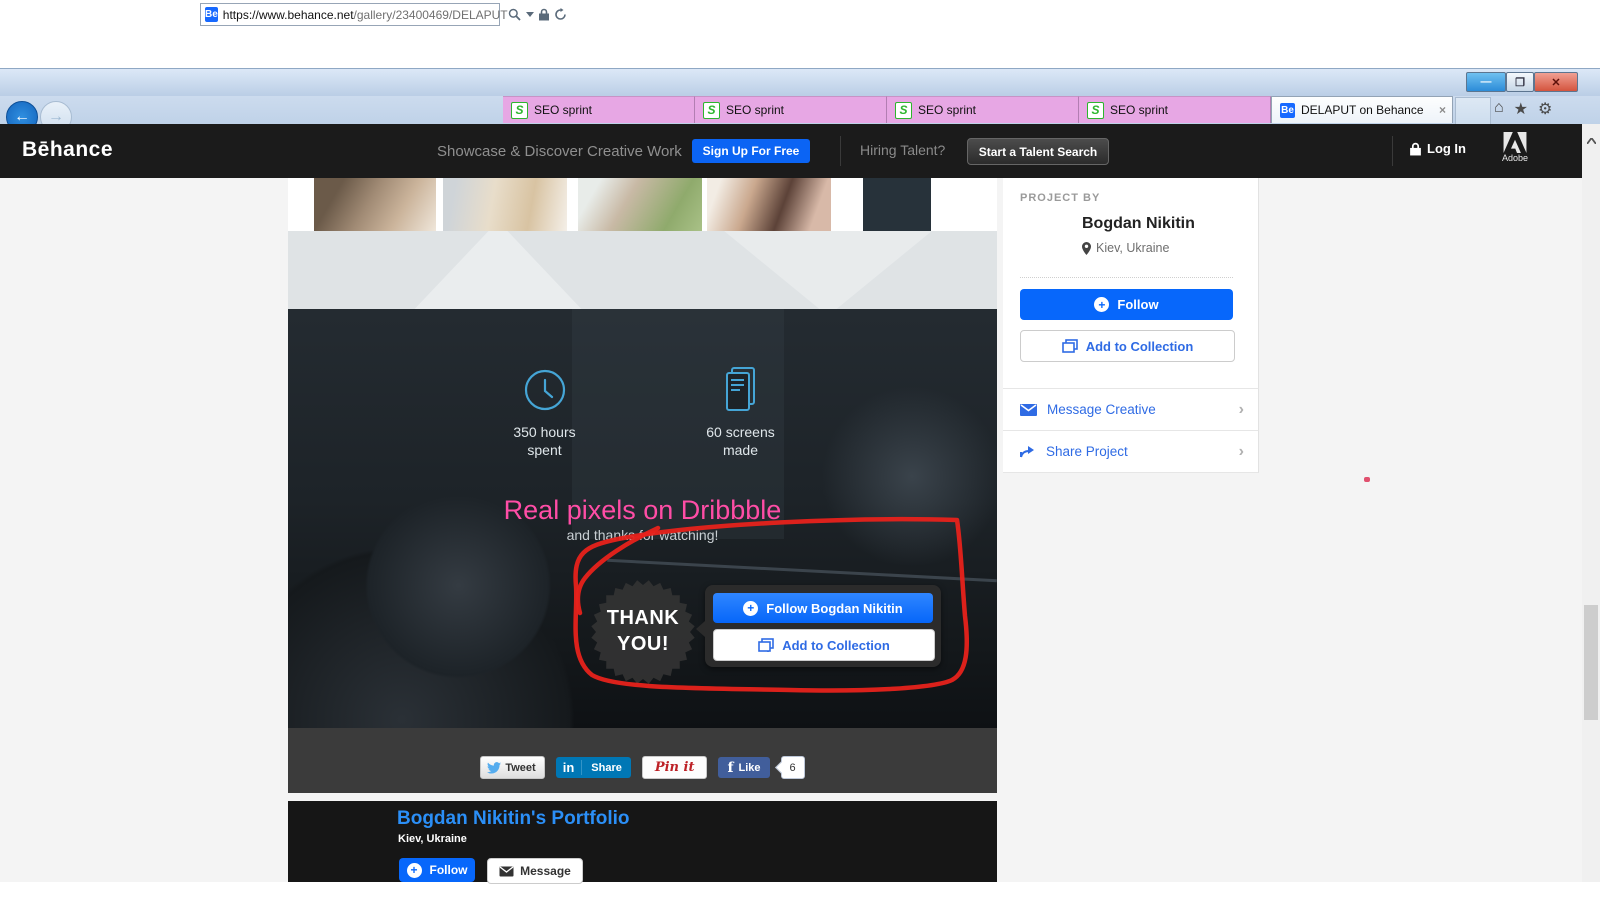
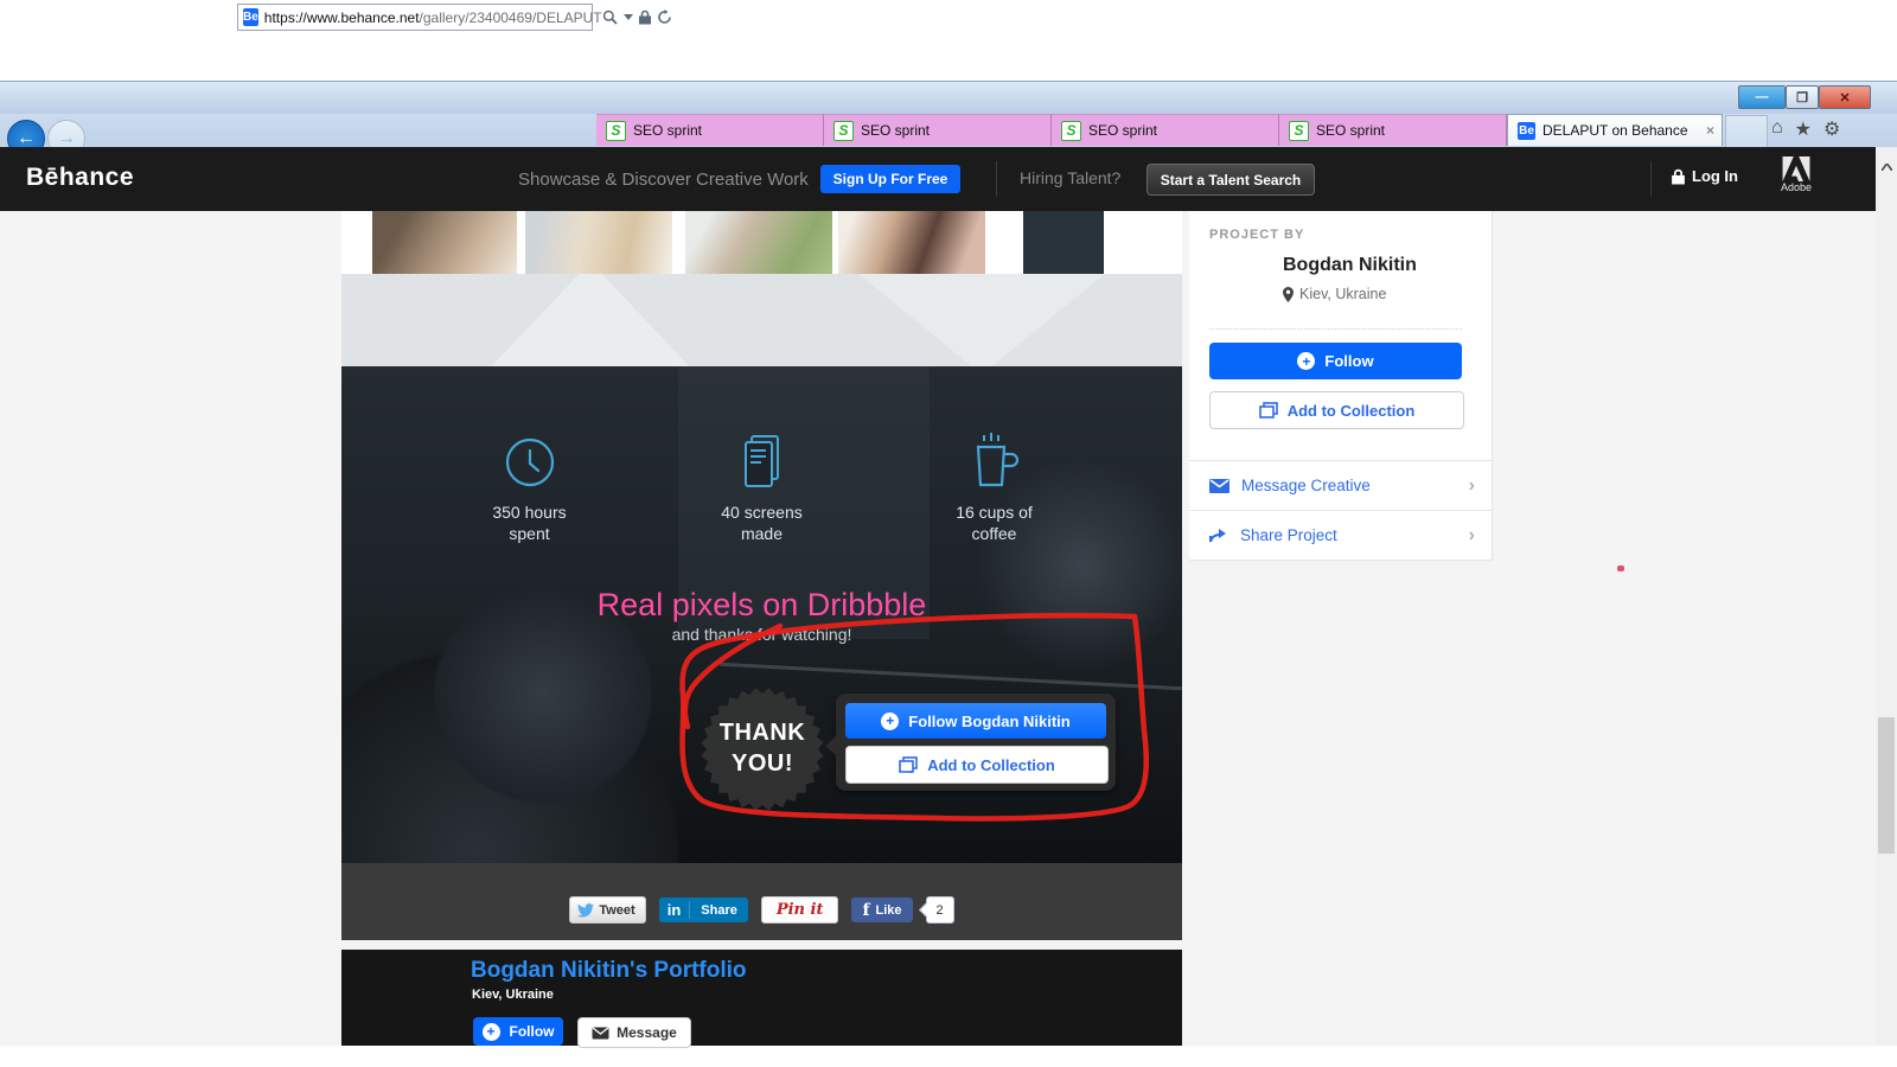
  —
  ❐
  ✕
  ←
  →
  Be
  https://www.behance.net
  /gallery/23400469/DELAPUT
  S
  SEO sprint
  S
  SEO sprint
  S
  SEO sprint
  S
  SEO sprint
  Be
  DELAPUT on Behance
  ×
  ⌂
  ★
  ⚙
  Bēhance
  Showcase & Discover Creative Work
  Sign Up For Free
  Hiring Talent?
  Start a Talent Search
  Log In
  Adobe
  350 hours
  spent
- 60 screens
+ 40 screens
  made
+ 16 cups of
+ coffee
  Real pixels on Dribbble
  and thank watching!
  THANK
  YOU!
  +
  Follow Bogdan Nikitin
  Add to Collection
  Tweet
  in
  Share
  Pin it
  f
  Like
- 6
+ 2
  Bogdan Nikitin's Portfolio
  Kiev, Ukraine
  +
  Follow
  Message
  PROJECT BY
  Bogdan Nikitin
  Kiev, Ukraine
  +
  Follow
  Add to Collection
  Message Creative
  ›
  Share Project
  ›
